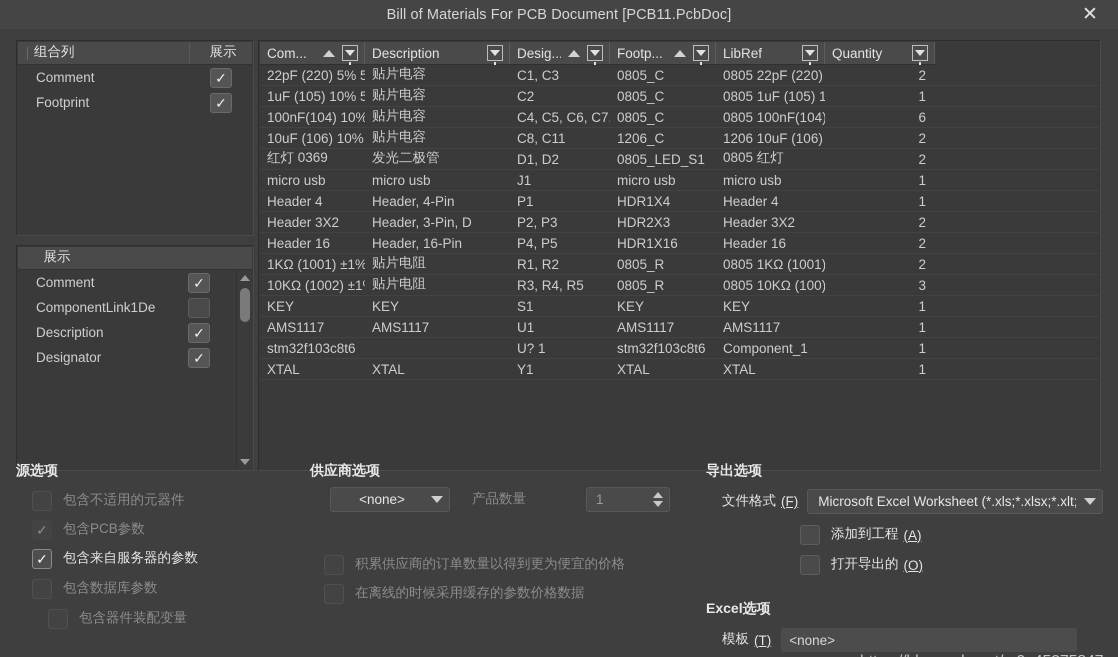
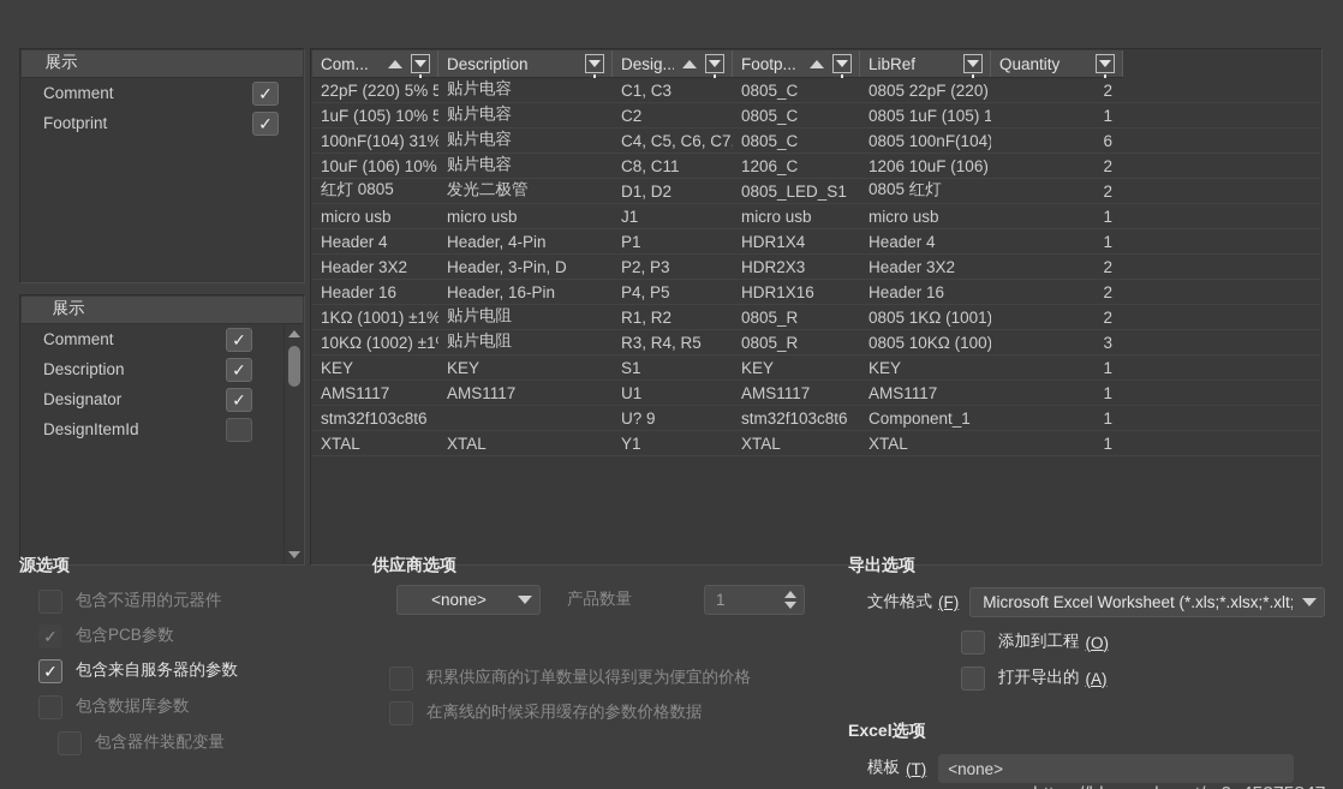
- Bill of Materials For PCB Document [PCB11.PcbDoc]
- ✕
- 组合列
  展示
  Comment
  ✓
  Footprint
  ✓
  展示
  Comment
  ✓
- ComponentLink1De
  Description
  ✓
  Designator
  ✓
+ DesignItemId
  Com...
  Description
  Desig...
  Footp...
  LibRef
  Quantity
  22pF (220) 5% 5
  贴片电容
  C1, C3
  0805_C
  0805 22pF (220)
  2
  1uF (105) 10% 5
  贴片电容
  C2
  0805_C
  0805 1uF (105) 1
  1
- 100nF(104) 10%
+ 100nF(104) 31%
  贴片电容
  C4, C5, C6, C7
  0805_C
  0805 100nF(104)
  6
  10uF (106) 10%
  贴片电容
  C8, C11
  1206_C
  1206 10uF (106)
  2
- 红灯 0369
+ 红灯 0805
  发光二极管
  D1, D2
  0805_LED_S1
  0805 红灯
  2
  micro usb
  micro usb
  J1
  micro usb
  micro usb
  1
  Header 4
  Header, 4-Pin
  P1
  HDR1X4
  Header 4
  1
  Header 3X2
  Header, 3-Pin, D
  P2, P3
  HDR2X3
  Header 3X2
  2
  Header 16
  Header, 16-Pin
  P4, P5
  HDR1X16
  Header 16
  2
  1KΩ (1001) ±1%
  贴片电阻
  R1, R2
  0805_R
  0805 1KΩ (1001)
  2
  10KΩ (1002) ±1
  贴片电阻
  R3, R4, R5
  0805_R
  0805 10KΩ (100)
  3
  KEY
  KEY
  S1
  KEY
  KEY
  1
  AMS1117
  AMS1117
  U1
  AMS1117
  AMS1117
  1
  stm32f103c8t6
- U? 1
+ U? 9
  stm32f103c8t6
  Component_1
  1
  XTAL
  XTAL
  Y1
  XTAL
  XTAL
  1
  源选项
  包含不适用的元器件
  ✓
  包含PCB参数
  ✓
  包含来自服务器的参数
  包含数据库参数
  包含器件装配变量
  供应商选项
  <none>
  产品数量
  1
  积累供应商的订单数量以得到更为便宜的价格
  在离线的时候采用缓存的参数价格数据
  导出选项
  文件格式
  (F)
  Microsoft Excel Worksheet (*.xls;*.xlsx;*.xlt;
  添加到工程
- (A)
+ (O)
  打开导出的
- (O)
+ (A)
  Excel选项
  模板
  (T)
  <none>
